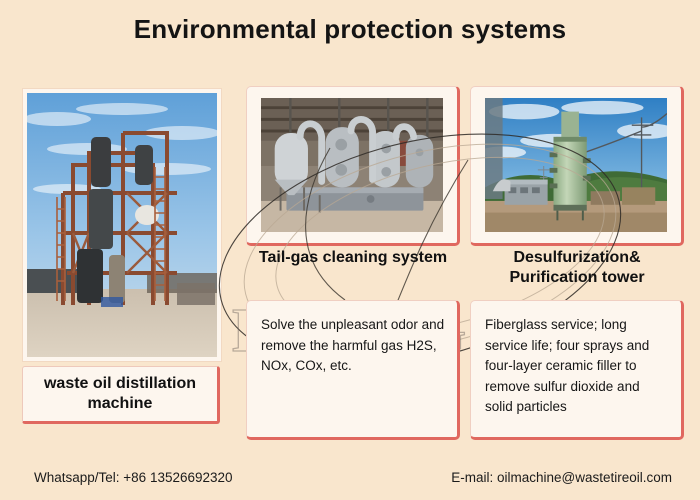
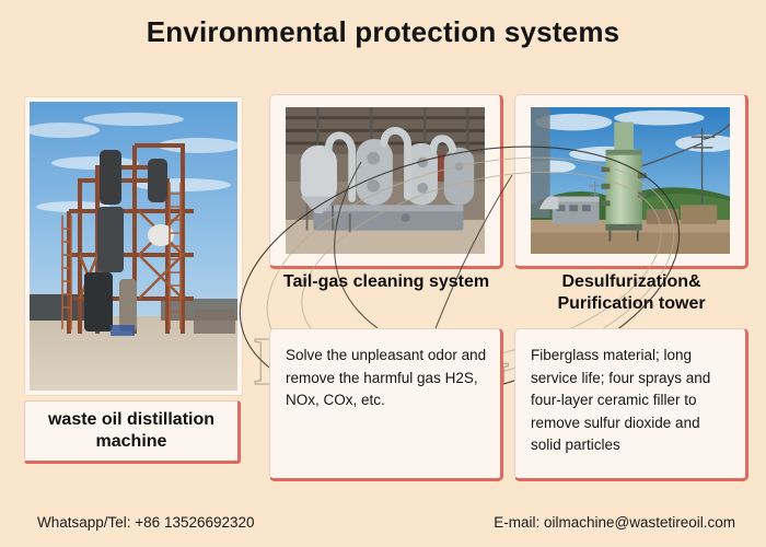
  Environmental protection systems
  waste oil distillation machine
  Tail-gas cleaning system
  Solve the unpleasant odor and remove the harmful gas H2S, NOx, COx, etc.
  Desulfurization& Purification tower
- Fiberglass service; long service life; four sprays and four-layer ceramic filler to remove sulfur dioxide and solid particles
+ Fiberglass material; long service life; four sprays and four-layer ceramic filler to remove sulfur dioxide and solid particles
  Whatsapp/Tel: +86 13526692320
  E-mail: oilmachine@wastetireoil.com
